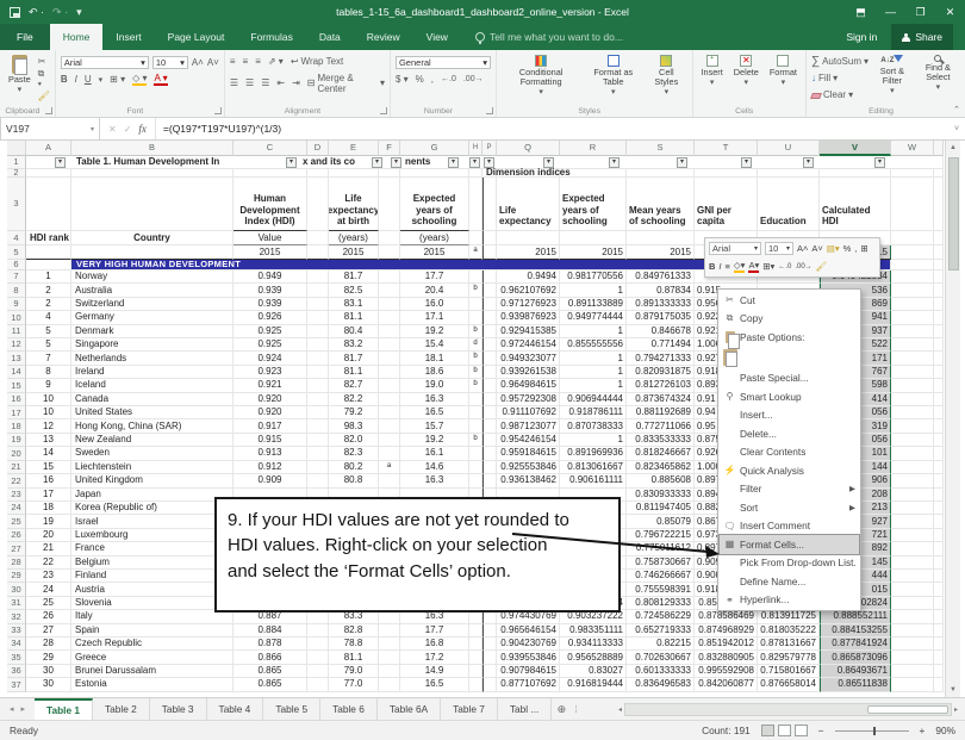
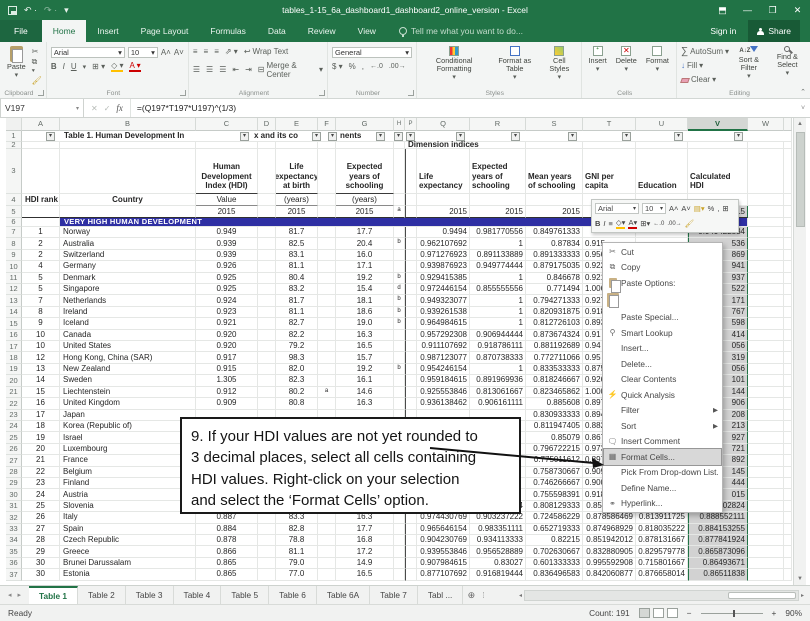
  ↶ ·
  ↷ ·
  ▾
  tables_1-15_6a_dashboard1_dashboard2_online_version - Excel
  ⬒
  —
  ❐
  ✕
  File
  Home
  Insert
  Page Layout
  Formulas
  Data
  Review
  View
  Tell me what you want to do...
  Sign in
  Share
  Paste
  ✂
  ⧉ ▾
  🖌
  Arial
  ▾
  10
  ▾
  A˄
  A˅
  B
  I
  U
  ⊞ ▾
  ◇ ▾
  A ▾
  ≡
  ≡
  ≡
  ⇗ ▾
  ↩
  Wrap Text
  ☰
  ☰
  ☰
  ⇤
  ⇥
  ⊟
  Merge & Center
  ▾
  General
  ▾
  $ ▾
  %
  ,
  Conditional Formatting
  Format as Table
  Cell Styles
  ⁺
  Insert
  ✕
  Delete
  Format
  ∑
  AutoSum
  ▾
  ↓
  Fill
  ▾
  Clear
  ▾
  Sort & Filter
  Find & Select
  V197
  ✕
  ✓
  fx
  =(Q197*T197*U197)^(1/3)
  A
  B
  C
  D
  E
  F
  G
  Q
  R
  S
  T
  U
  V
  W
  1
  Table 1. Human Development In
  x and its co
  nents
  2
  3
  Human Development Index (HDI)
  Life expectancy at birth
  Expected years of schooling
  Life expectancy
  Expected years of schooling
  Mean years of schooling
  GNI per capita
  Education
  Calculated HDI
  4
  HDI rank
  Country
  Value
  (years)
  (years)
  5
  2015
  2015
  2015
  2015
  2015
  2015
  6
  VERY HIGH HUMAN DEVELOPMENT
  7
  1
  Norway
  0.949
  81.7
  17.7
  0.9494
  0.981770556
  0.849761333
  8
  2
  Australia
  0.939
  82.5
  20.4
  0.962107692
  1
  0.87834
  0.91
  536
  9
  2
  Switzerland
  0.939
  83.1
  16.0
  0.971276923
  0.891133889
  0.891333333
  0.95
  869
  10
  4
  Germany
  0.926
  81.1
  17.1
  0.939876923
  0.949774444
  0.879175035
  0.92
  941
  11
  5
  Denmark
  0.925
  80.4
  19.2
  0.929415385
  1
  0.846678
  0.92
  937
  12
  5
  Singapore
  0.925
  83.2
  15.4
  0.972446154
  0.855555556
  0.771494
  1.00
  522
  13
  7
  Netherlands
  0.924
  81.7
  18.1
  0.949323077
  1
  0.794271333
  0.92
  171
  14
  8
  Ireland
  0.923
  81.1
  18.6
  0.939261538
  1
  0.820931875
  0.91
  767
  15
  9
  Iceland
  0.921
  82.7
  19.0
  0.964984615
  1
  0.812726103
  0.89
  598
  16
  10
  Canada
  0.920
  82.2
  16.3
  0.957292308
  0.906944444
  0.873674324
  0.91
  414
  17
  10
  United States
  0.920
  79.2
  16.5
  0.911107692
  0.918786111
  0.881192689
  0.94
  056
  18
  12
  Hong Kong, China (SAR)
  0.917
  98.3
  15.7
  0.987123077
  0.870738333
  0.772711066
  0.95
  319
  19
  13
  New Zealand
  0.915
  82.0
  19.2
  0.954246154
  1
  0.833533333
  0.87
  056
  20
  14
  Sweden
- 0.913
+ 1.305
  82.3
  16.1
  0.959184615
  0.891969936
  0.818246667
  0.92
  101
  21
  15
  Liechtenstein
  0.912
  80.2
  14.6
  0.925553846
  0.813061667
  0.823465862
  1.00
  144
  22
  16
  United Kingdom
  0.909
  80.8
  16.3
  0.936138462
  0.906161111
  0.885608
  0.89
  906
  23
  17
  Japan
  0.830933333
  0.89
  208
  24
  18
  Korea (Republic of)
  0.811947405
  0.88
  213
  25
  19
  Israel
  0.85079
  0.86
  927
  26
  20
  Luxembourg
  0.796722215
  0.97
  721
  27
  21
  France
  892
  28
  22
  Belgium
  0.758730667
  0.90
  145
  29
  23
  Finland
  0.746266667
  0.90
  444
  30
  24
  Austria
  0.755598391
  0.91
  015
  31
  25
  Slovenia
  0.808129333
  32
  26
  Italy
  0.887
  83.3
  16.3
  0.974430769
  0.903237222
  0.724586229
  0.878586469
  0.813911725
  0.888552111
  33
  27
  Spain
  0.884
  82.8
  17.7
  0.965646154
  0.983351111
  0.652719333
  0.874968929
  0.818035222
  0.884153255
  34
  28
  Czech Republic
  0.878
  78.8
  16.8
  0.904230769
  0.934113333
  0.82215
  0.851942012
  0.878131667
  0.877841924
  35
  29
  Greece
  0.866
  81.1
  17.2
  0.939553846
  0.956528889
  0.702630667
  0.832880905
  0.829579778
  0.865873096
  36
  30
  Brunei Darussalam
  0.865
  79.0
  14.9
  0.907984615
  0.83027
  0.601333333
  0.995592908
  0.715801667
  0.86493671
  37
  30
  Estonia
  0.865
  77.0
  16.5
  0.877107692
  0.916819444
  0.836496583
  0.842060877
  0.876658014
  0.86511838
  Arial
  10
  A˄
  A˅
  ▤▾
  %
  ,
  ⊞
  B
  I
  ≡
  ◇▾
  A▾
  ⊞▾
  🖌
  ✂
  Cut
  ⧉
  Copy
  Paste Options:
  Paste Special...
  ⚲
  Smart Lookup
  Insert...
  Delete...
  Clear Contents
  ⚡
  Quick Analysis
  Filter
  Sort
  🗨
  Insert Comment
  ▦
  Format Cells...
  Pick From Drop-down List.
  Define Name...
  ⚭
  Hyperlink...
  9. If your HDI values are not yet rounded to
+ 3 decimal places, select all cells containing
  HDI values. Right-click on your selection
  and select the ‘Format Cells’ option.
  Table 1
  Table 2
  Table 3
  Table 4
  Table 5
  Table 6
  Table 6A
  Table 7
  Tabl ...
  ⊕
  ⁞
  Ready
  Count: 191
  −
  +
  90%
